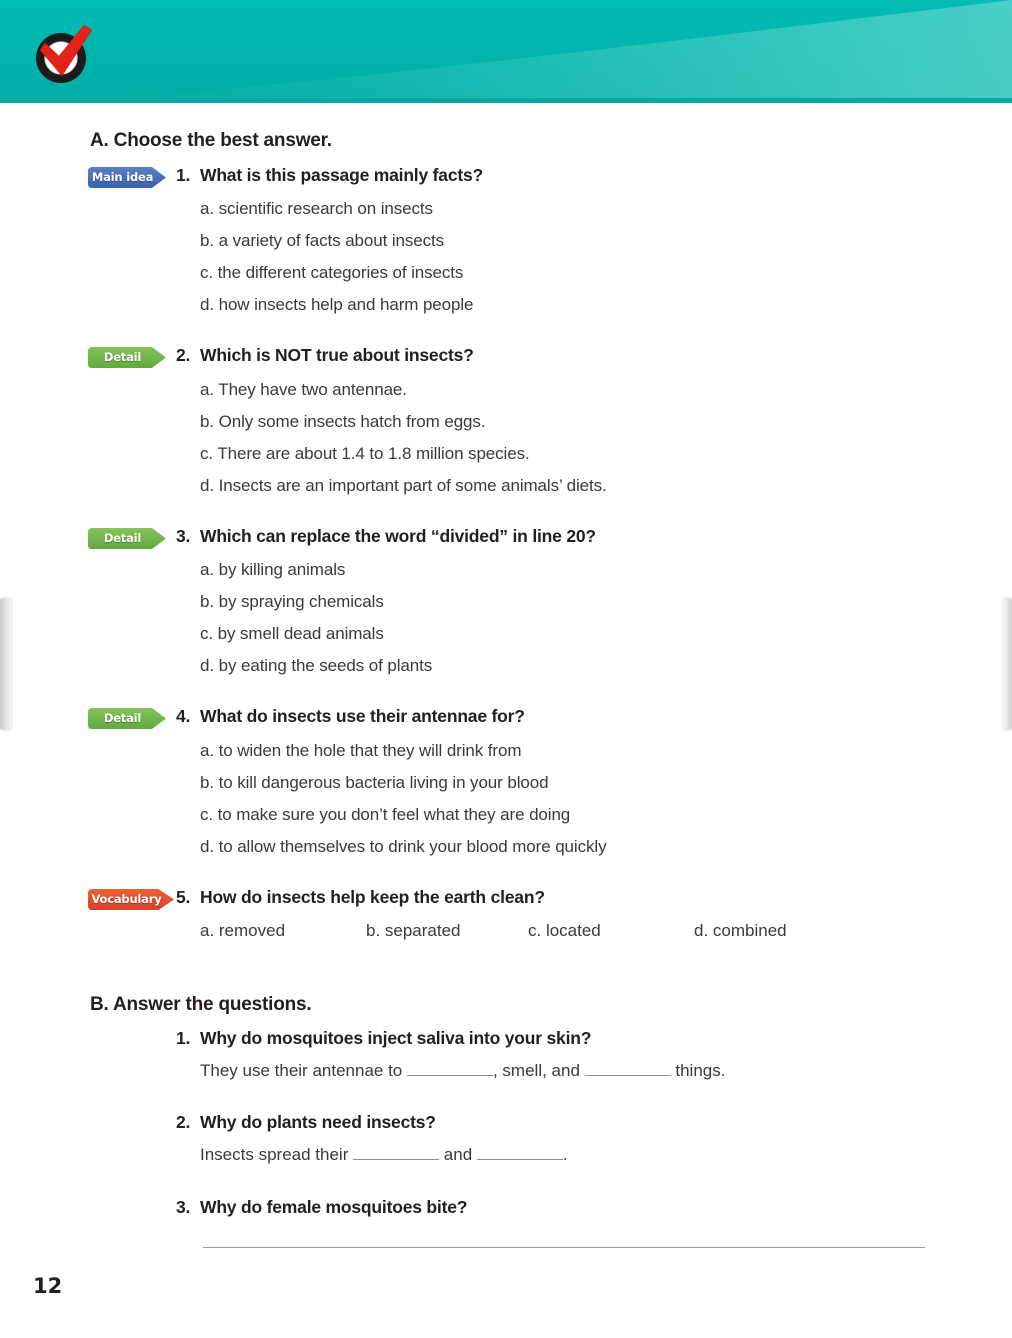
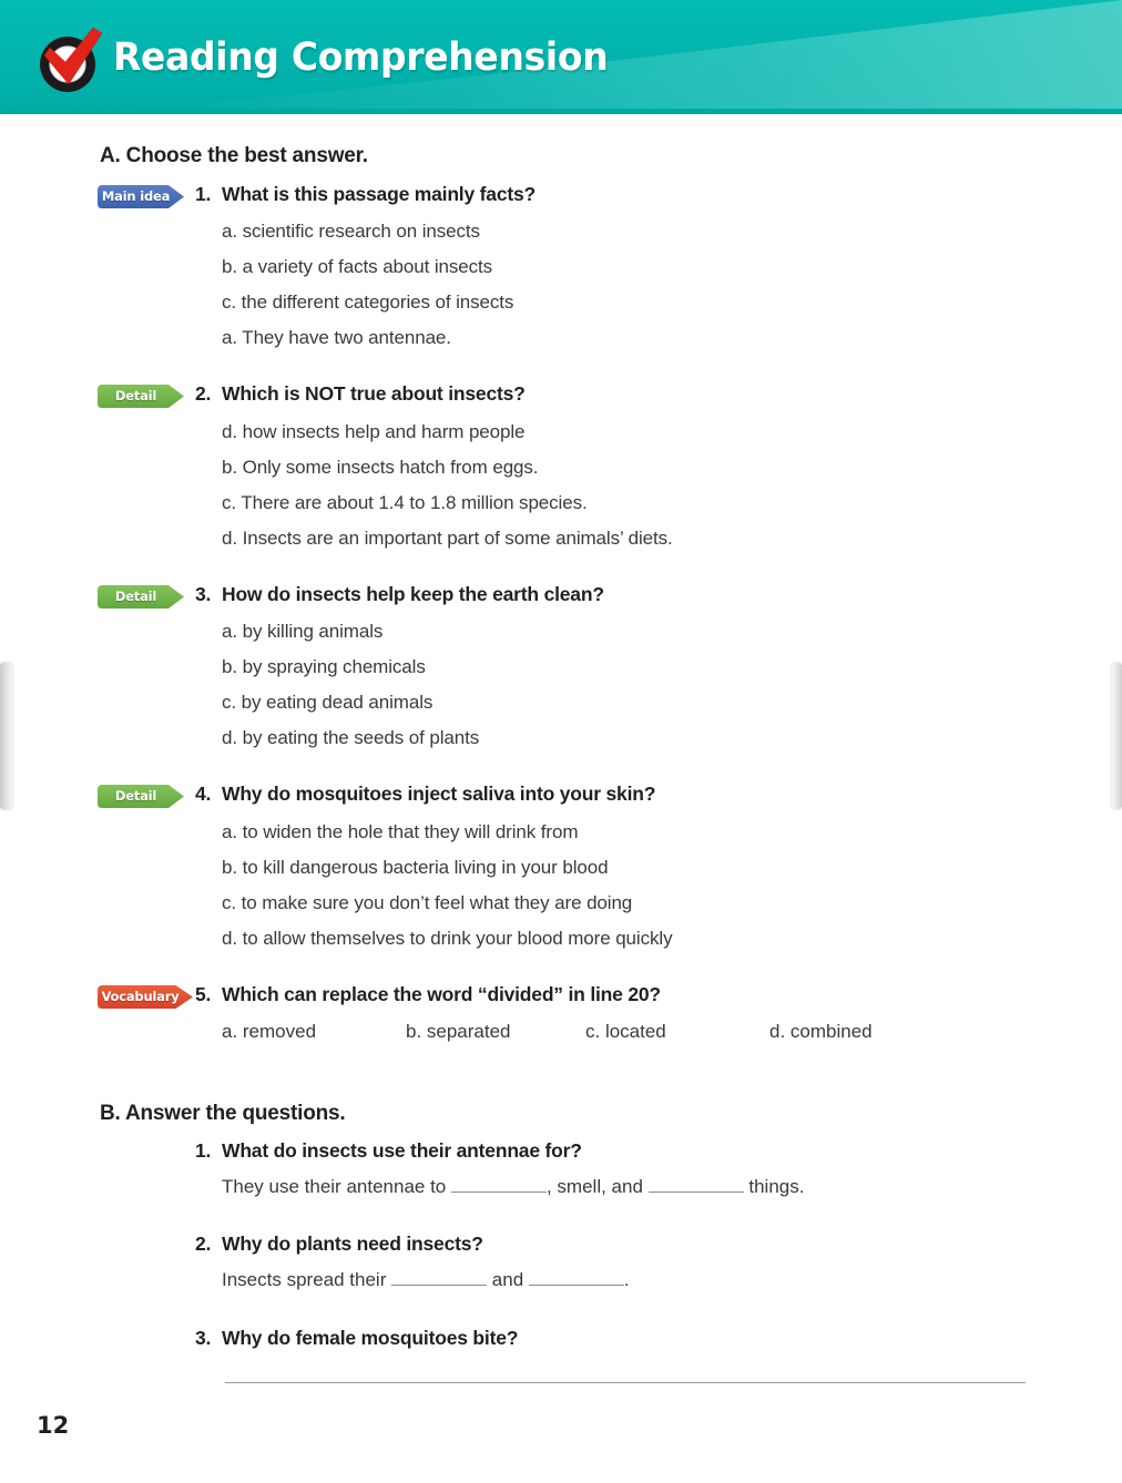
+ Reading Comprehension
  A. Choose the best answer.
  Main idea
  1. What is this passage mainly facts?
  a. scientific research on insects
  b. a variety of facts about insects
  c. the different categories of insects
- d. how insects help and harm people
+ a. They have two antennae.
  Detail
  2. Which is NOT true about insects?
- a. They have two antennae.
+ d. how insects help and harm people
  b. Only some insects hatch from eggs.
  c. There are about 1.4 to 1.8 million species.
  d. Insects are an important part of some animals’ diets.
  Detail
- 3. Which can replace the word “divided” in line 20?
+ 3. How do insects help keep the earth clean?
  a. by killing animals
  b. by spraying chemicals
- c. by smell dead animals
+ c. by eating dead animals
  d. by eating the seeds of plants
  Detail
- 4. What do insects use their antennae for?
+ 4. Why do mosquitoes inject saliva into your skin?
  a. to widen the hole that they will drink from
  b. to kill dangerous bacteria living in your blood
  c. to make sure you don’t feel what they are doing
  d. to allow themselves to drink your blood more quickly
  Vocabulary
- 5. How do insects help keep the earth clean?
+ 5. Which can replace the word “divided” in line 20?
  a. removed
  b. separated
  c. located
  d. combined
  B. Answer the questions.
- 1. Why do mosquitoes inject saliva into your skin?
+ 1. What do insects use their antennae for?
  They use their antennae to , smell, and things.
  2. Why do plants need insects?
  Insects spread their and .
  3. Why do female mosquitoes bite?
  12
